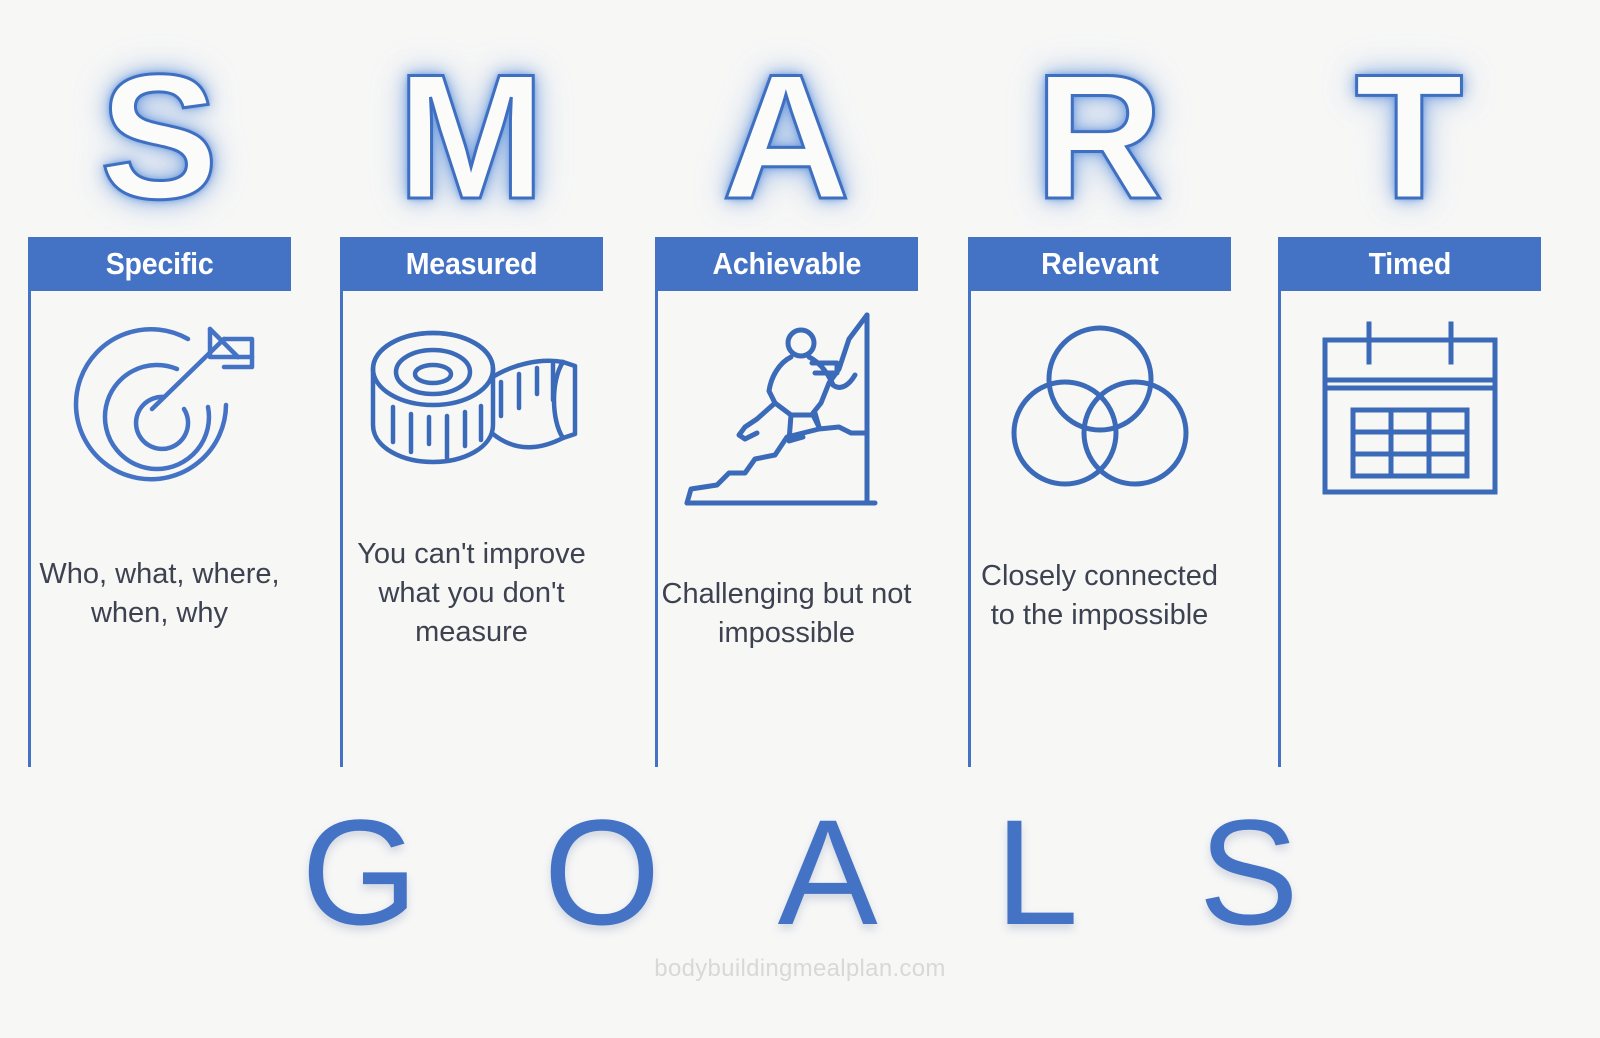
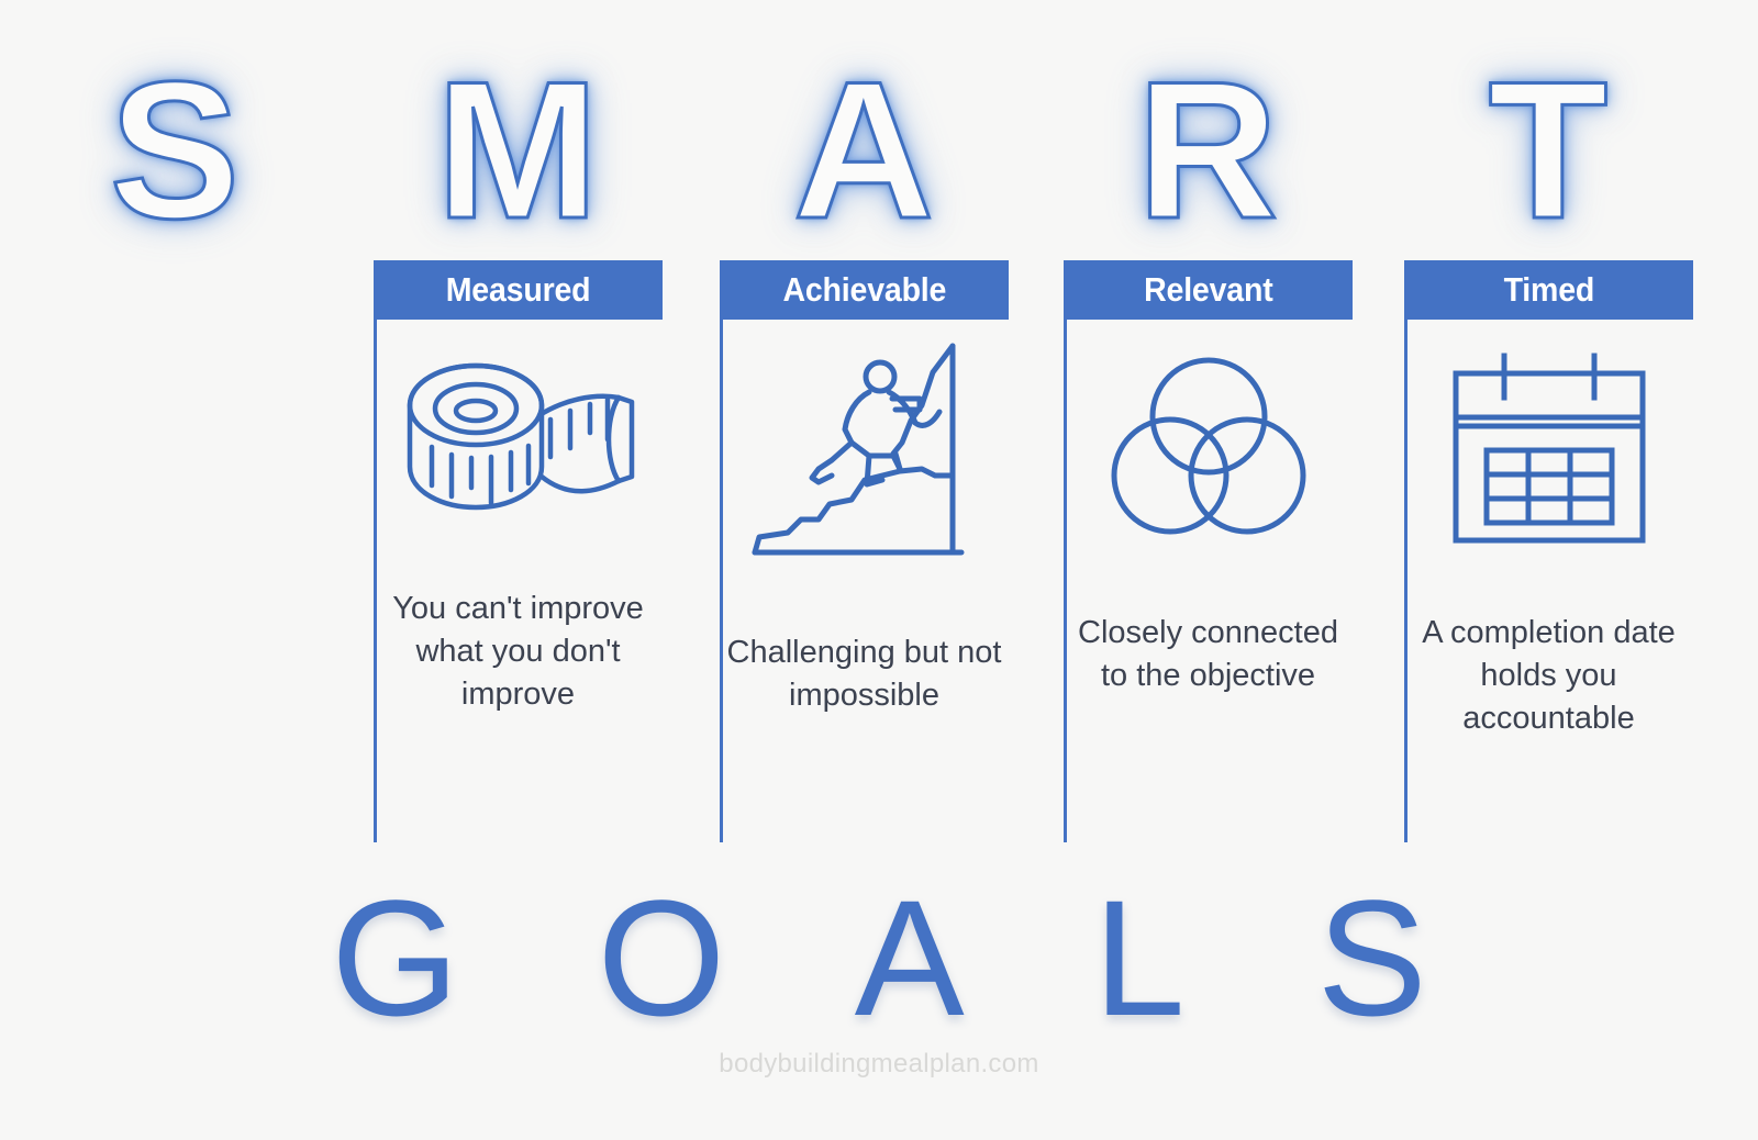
  S
  M
  A
  R
  T
- Specific
- Who, what, where, when, why
  Measured
- You can't improve what you don't measure
+ You can't improve what you don't improve
  Achievable
  Challenging but not impossible
  Relevant
- Closely connected to the impossible
+ Closely connected to the objective
  Timed
+ A completion date holds you accountable
  G O A L S
  bodybuildingmealplan.com
